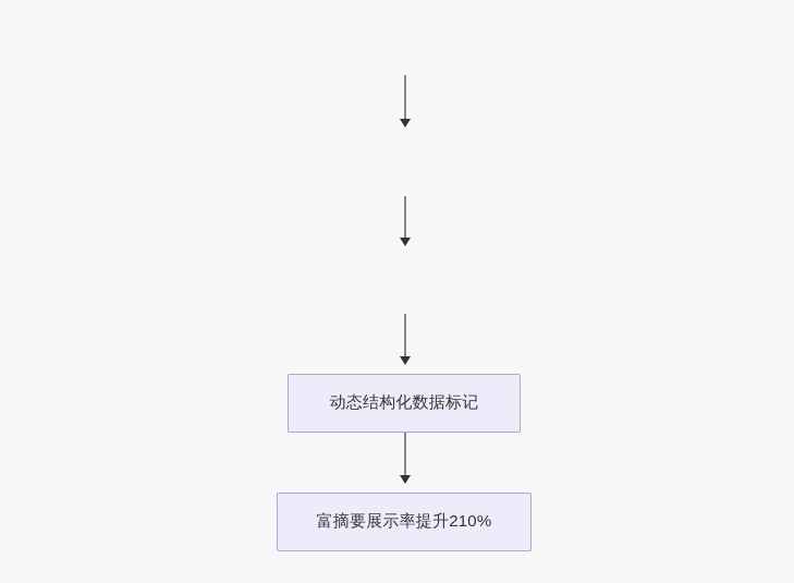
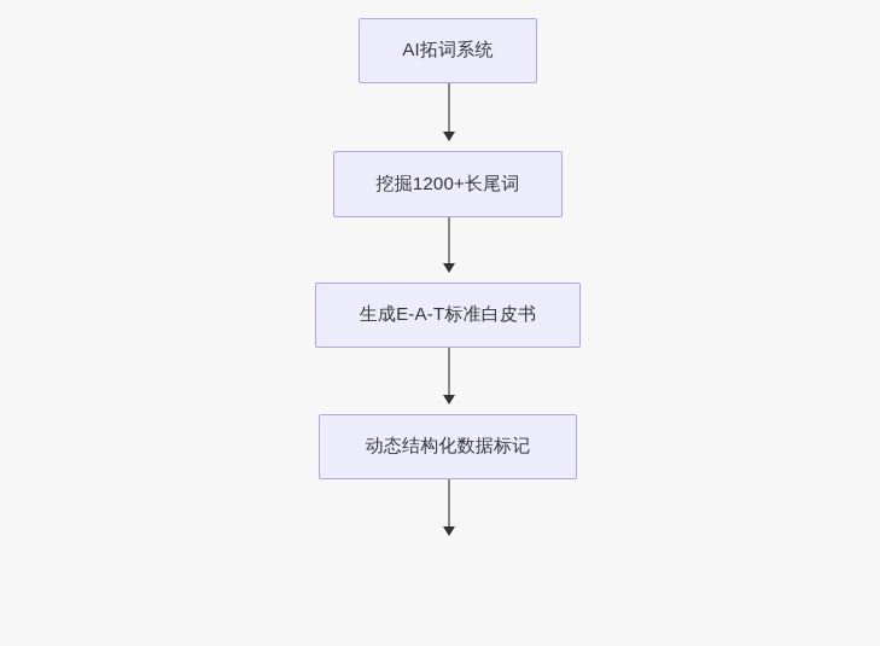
+ AI拓词系统
+ 挖掘1200+长尾词
+ 生成E-A-T标准白皮书
  动态结构化数据标记
- 富摘要展示率提升210%
